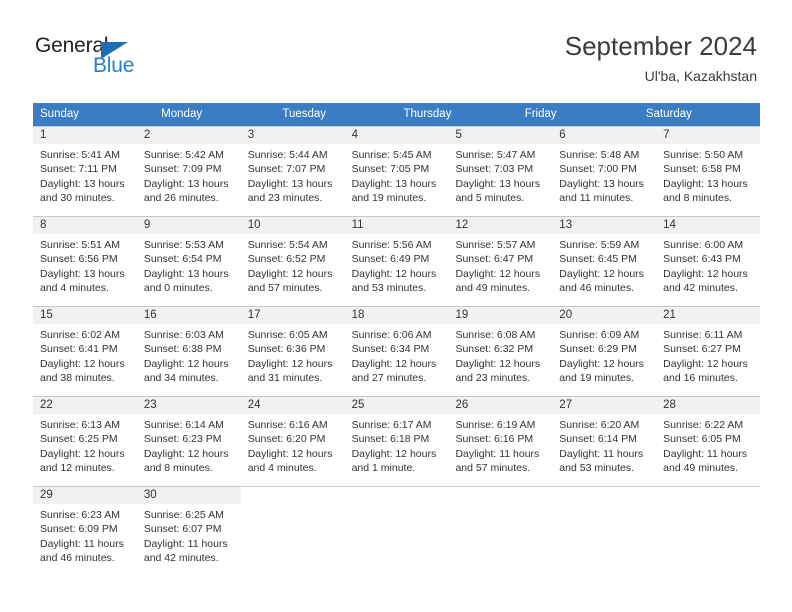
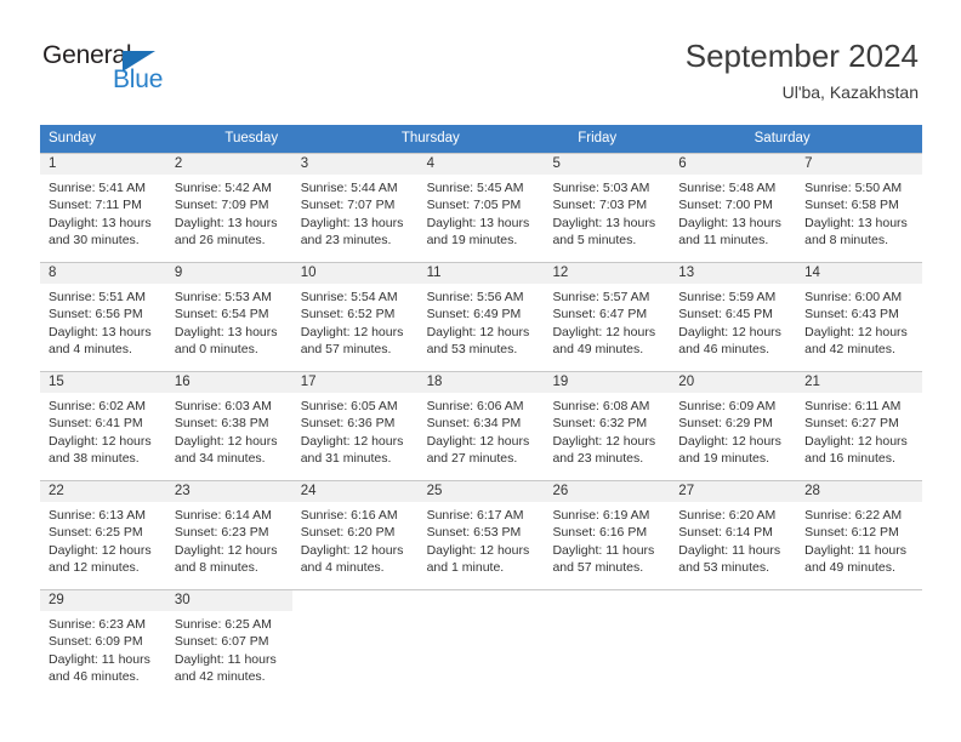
  General
  Blue
  September 2024
  Ul'ba, Kazakhstan
  Sunday
- Monday
  Tuesday
  Thursday
  Friday
  Saturday
  1
  Sunrise: 5:41 AM
  Sunset: 7:11 PM
  Daylight: 13 hours
  and 30 minutes.
  2
  Sunrise: 5:42 AM
  Sunset: 7:09 PM
  Daylight: 13 hours
  and 26 minutes.
  3
  Sunrise: 5:44 AM
  Sunset: 7:07 PM
  Daylight: 13 hours
  and 23 minutes.
  4
  Sunrise: 5:45 AM
  Sunset: 7:05 PM
  Daylight: 13 hours
  and 19 minutes.
  5
- Sunrise: 5:47 AM
+ Sunrise: 5:03 AM
  Sunset: 7:03 PM
  Daylight: 13 hours
  and 5 minutes.
  6
  Sunrise: 5:48 AM
  Sunset: 7:00 PM
  Daylight: 13 hours
  and 11 minutes.
  7
  Sunrise: 5:50 AM
  Sunset: 6:58 PM
  Daylight: 13 hours
  and 8 minutes.
  8
  Sunrise: 5:51 AM
  Sunset: 6:56 PM
  Daylight: 13 hours
  and 4 minutes.
  9
  Sunrise: 5:53 AM
  Sunset: 6:54 PM
  Daylight: 13 hours
  and 0 minutes.
  10
  Sunrise: 5:54 AM
  Sunset: 6:52 PM
  Daylight: 12 hours
  and 57 minutes.
  11
  Sunrise: 5:56 AM
  Sunset: 6:49 PM
  Daylight: 12 hours
  and 53 minutes.
  12
  Sunrise: 5:57 AM
  Sunset: 6:47 PM
  Daylight: 12 hours
  and 49 minutes.
  13
  Sunrise: 5:59 AM
  Sunset: 6:45 PM
  Daylight: 12 hours
  and 46 minutes.
  14
  Sunrise: 6:00 AM
  Sunset: 6:43 PM
  Daylight: 12 hours
  and 42 minutes.
  15
  Sunrise: 6:02 AM
  Sunset: 6:41 PM
  Daylight: 12 hours
  and 38 minutes.
  16
  Sunrise: 6:03 AM
  Sunset: 6:38 PM
  Daylight: 12 hours
  and 34 minutes.
  17
  Sunrise: 6:05 AM
  Sunset: 6:36 PM
  Daylight: 12 hours
  and 31 minutes.
  18
  Sunrise: 6:06 AM
  Sunset: 6:34 PM
  Daylight: 12 hours
  and 27 minutes.
  19
  Sunrise: 6:08 AM
  Sunset: 6:32 PM
  Daylight: 12 hours
  and 23 minutes.
  20
  Sunrise: 6:09 AM
  Sunset: 6:29 PM
  Daylight: 12 hours
  and 19 minutes.
  21
  Sunrise: 6:11 AM
  Sunset: 6:27 PM
  Daylight: 12 hours
  and 16 minutes.
  22
  Sunrise: 6:13 AM
  Sunset: 6:25 PM
  Daylight: 12 hours
  and 12 minutes.
  23
  Sunrise: 6:14 AM
  Sunset: 6:23 PM
  Daylight: 12 hours
  and 8 minutes.
  24
  Sunrise: 6:16 AM
  Sunset: 6:20 PM
  Daylight: 12 hours
  and 4 minutes.
  25
  Sunrise: 6:17 AM
- Sunset: 6:18 PM
+ Sunset: 6:53 PM
  Daylight: 12 hours
  and 1 minute.
  26
  Sunrise: 6:19 AM
  Sunset: 6:16 PM
  Daylight: 11 hours
  and 57 minutes.
  27
  Sunrise: 6:20 AM
  Sunset: 6:14 PM
  Daylight: 11 hours
  and 53 minutes.
  28
  Sunrise: 6:22 AM
- Sunset: 6:05 PM
+ Sunset: 6:12 PM
  Daylight: 11 hours
  and 49 minutes.
  29
  Sunrise: 6:23 AM
  Sunset: 6:09 PM
  Daylight: 11 hours
  and 46 minutes.
  30
  Sunrise: 6:25 AM
  Sunset: 6:07 PM
  Daylight: 11 hours
  and 42 minutes.
